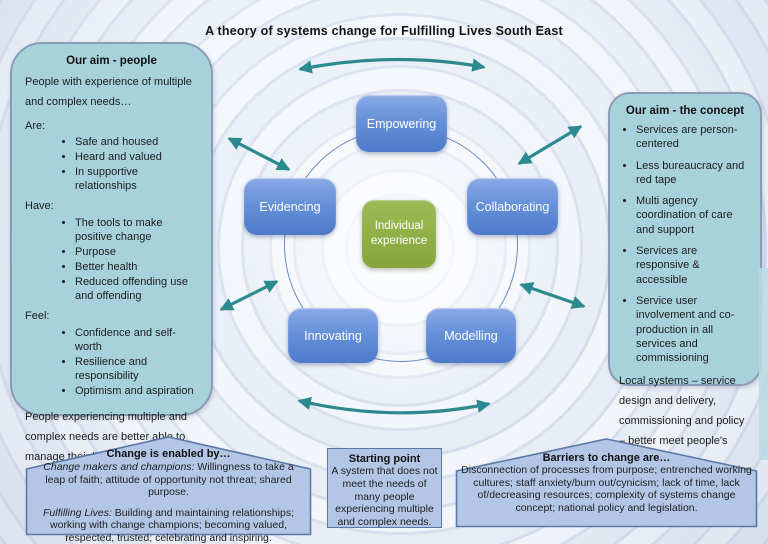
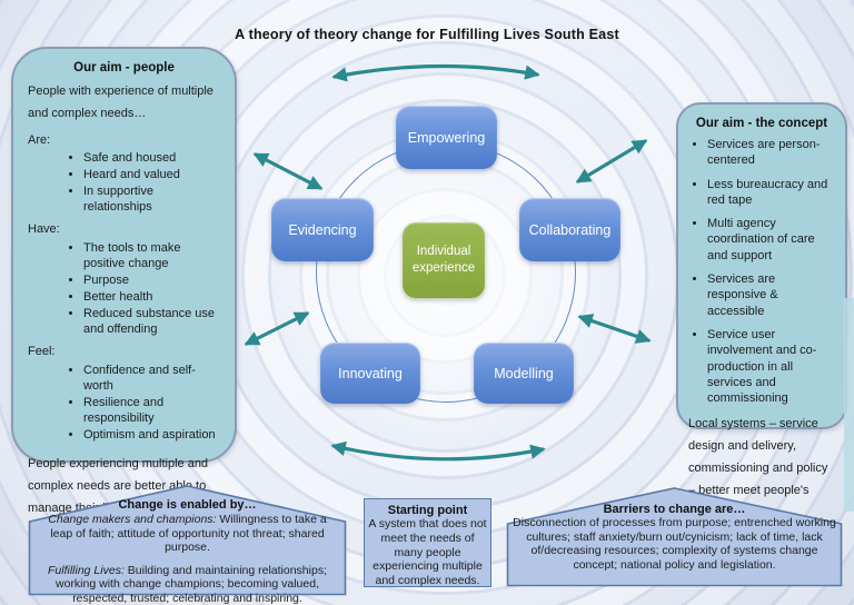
- A theory of systems change for Fulfilling Lives South East
+ A theory of theory change for Fulfilling Lives South East
  Empowering
  Evidencing
  Collaborating
  Innovating
  Modelling
  Individual experience
  Our aim - people
  People with experience of multiple and complex needs…
  Are:
  Safe and housed
  Heard and valued
  In supportive relationships
  Have:
  The tools to make positive change
  Purpose
  Better health
- Reduced offending use and offending
+ Reduced substance use and offending
  Feel:
  Confidence and self-worth
  Resilience and responsibility
  Optimism and aspiration
  People experiencing multiple and complex needs are better ab to manage th
  Our aim - the concept
  Services are person-centered
  Less bureaucracy and red tape
  Multi agency coordination of care and support
  Services are responsive & accessible
  Service user involvement and co-production in all services and commissioning
  Local systems – service design and delivery, commissioning and policy – better meet people's
  Change is enabled by…
  Change makers and champions: Willingness to take a leap of faith; attitude of opportunity not threat; shared purpose.
  Fulfilling Lives: Building and maintaining relationships; working with change champions; becoming valued, respected, trusted; celebrating and inspiring.
  Starting point
  A system that does not meet the needs of many people experiencing multiple and complex needs.
  Barriers to change are…
  Disconnection of processes from purpose; entrenched working cultures; staff anxiety/burn out/cynicism; lack of time, lack of/decreasing resources; complexity of systems change concept; national policy and legislation.
